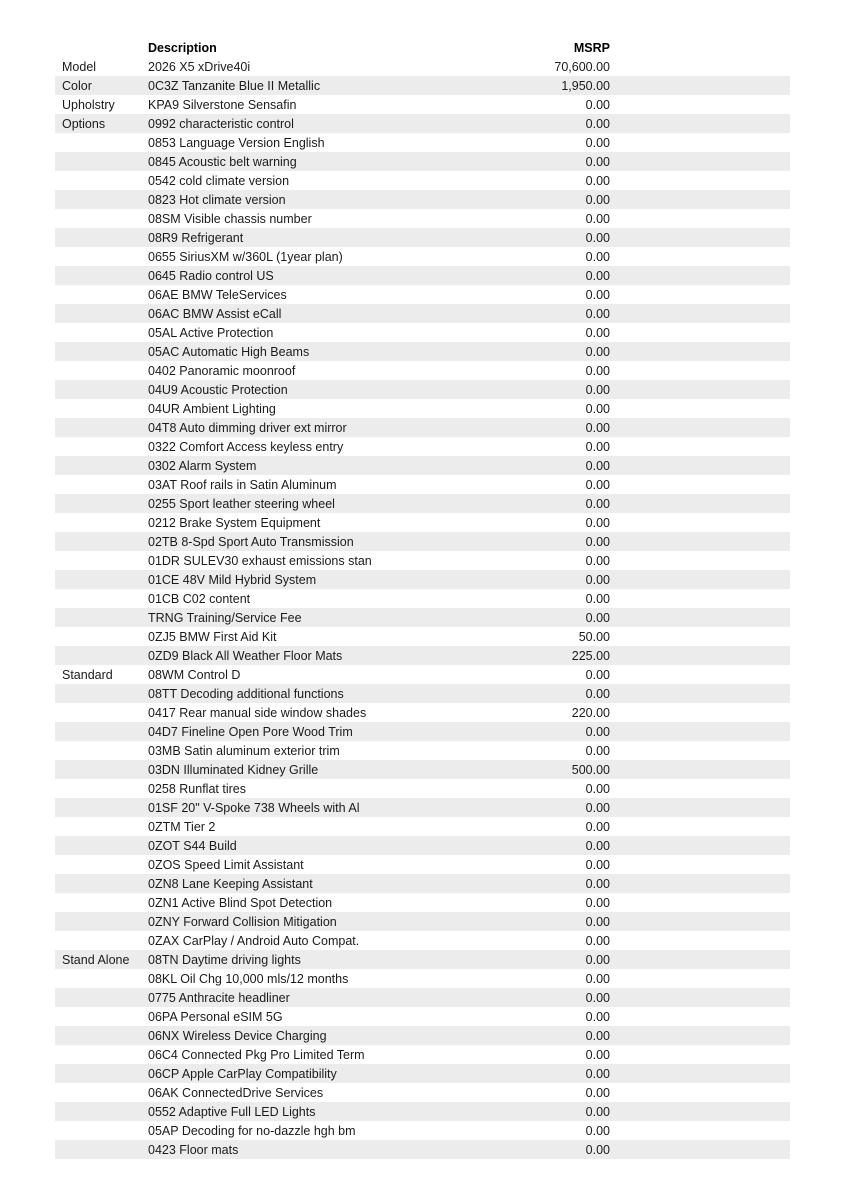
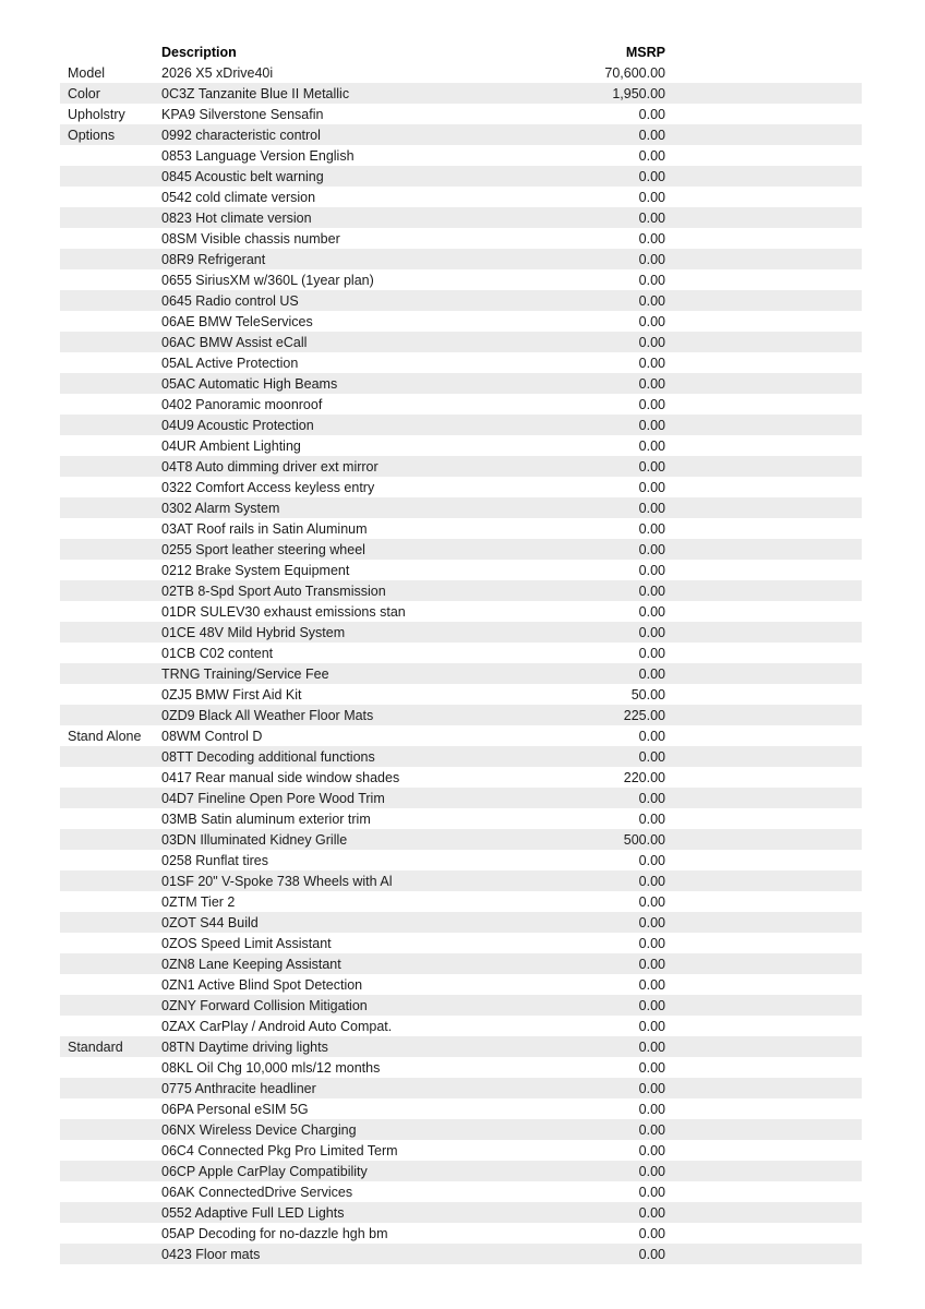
  	Description	MSRP
  Model	2026 X5 xDrive40i	70,600.00
  Color	0C3Z Tanzanite Blue II Metallic	1,950.00
  Upholstry	KPA9 Silverstone Sensafin	0.00
  Options	0992 characteristic control	0.00
  	0853 Language Version English	0.00
  	0845 Acoustic belt warning	0.00
  	0542 cold climate version	0.00
  	0823 Hot climate version	0.00
  	08SM Visible chassis number	0.00
  	08R9 Refrigerant	0.00
  	0655 SiriusXM w/360L (1year plan)	0.00
  	0645 Radio control US	0.00
  	06AE BMW TeleServices	0.00
  	06AC BMW Assist eCall	0.00
  	05AL Active Protection	0.00
  	05AC Automatic High Beams	0.00
  	0402 Panoramic moonroof	0.00
  	04U9 Acoustic Protection	0.00
  	04UR Ambient Lighting	0.00
  	04T8 Auto dimming driver ext mirror	0.00
  	0322 Comfort Access keyless entry	0.00
  	0302 Alarm System	0.00
  	03AT Roof rails in Satin Aluminum	0.00
  	0255 Sport leather steering wheel	0.00
  	0212 Brake System Equipment	0.00
  	02TB 8-Spd Sport Auto Transmission	0.00
  	01DR SULEV30 exhaust emissions stan	0.00
  	01CE 48V Mild Hybrid System	0.00
  	01CB C02 content	0.00
  	TRNG Training/Service Fee	0.00
  	0ZJ5 BMW First Aid Kit	50.00
  	0ZD9 Black All Weather Floor Mats	225.00
- Standard	08WM Control D	0.00
+ Stand Alone	08WM Control D	0.00
  	08TT Decoding additional functions	0.00
  	0417 Rear manual side window shades	220.00
  	04D7 Fineline Open Pore Wood Trim	0.00
  	03MB Satin aluminum exterior trim	0.00
  	03DN Illuminated Kidney Grille	500.00
  	0258 Runflat tires	0.00
  	01SF 20" V-Spoke 738 Wheels with Al	0.00
  	0ZTM Tier 2	0.00
  	0ZOT S44 Build	0.00
  	0ZOS Speed Limit Assistant	0.00
  	0ZN8 Lane Keeping Assistant	0.00
  	0ZN1 Active Blind Spot Detection	0.00
  	0ZNY Forward Collision Mitigation	0.00
  	0ZAX CarPlay / Android Auto Compat.	0.00
- Stand Alone	08TN Daytime driving lights	0.00
+ Standard	08TN Daytime driving lights	0.00
  	08KL Oil Chg 10,000 mls/12 months	0.00
  	0775 Anthracite headliner	0.00
  	06PA Personal eSIM 5G	0.00
  	06NX Wireless Device Charging	0.00
  	06C4 Connected Pkg Pro Limited Term	0.00
  	06CP Apple CarPlay Compatibility	0.00
  	06AK ConnectedDrive Services	0.00
  	0552 Adaptive Full LED Lights	0.00
  	05AP Decoding for no-dazzle hgh bm	0.00
  	0423 Floor mats	0.00
